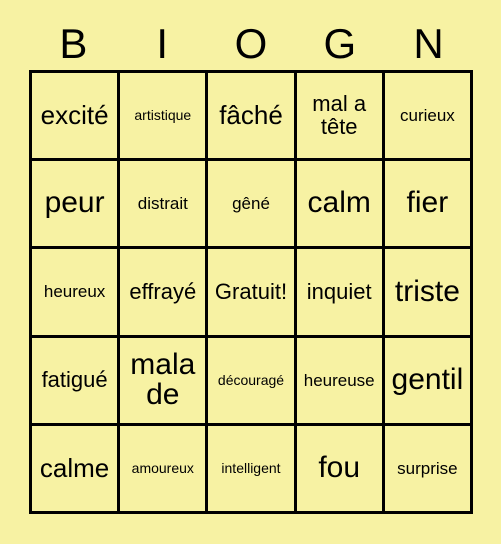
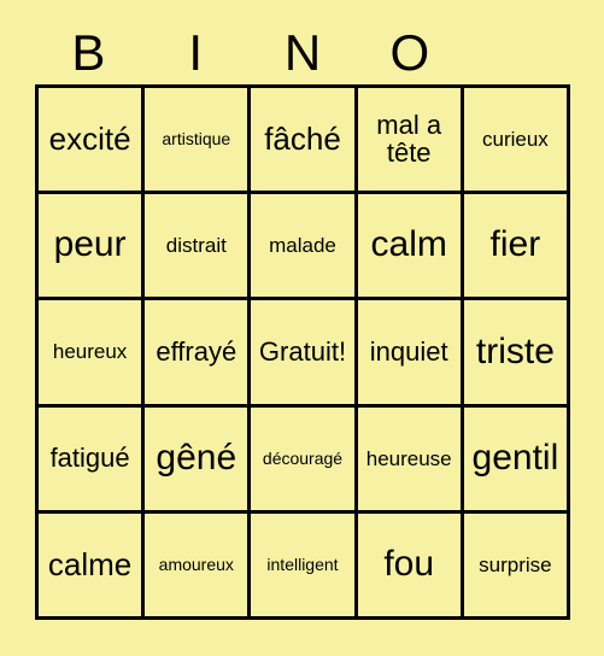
  B
  I
- O
+ N
- G
- N
+ O
  excité
  artistique
  fâché
  mal a tête
  curieux
  peur
  distrait
- gêné
+ malade
  calm
  fier
  heureux
  effrayé
  Gratuit!
  inquiet
  triste
  fatigué
- malade
+ gêné
  découragé
  heureuse
  gentil
  calme
  amoureux
  intelligent
  fou
  surprise
